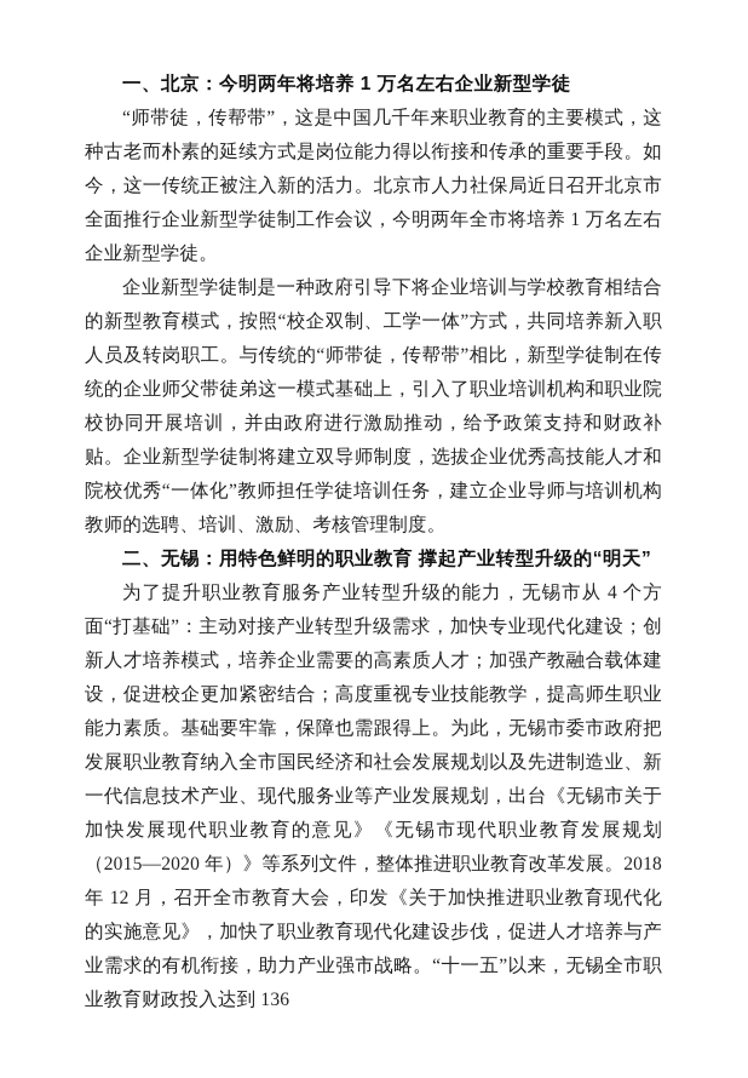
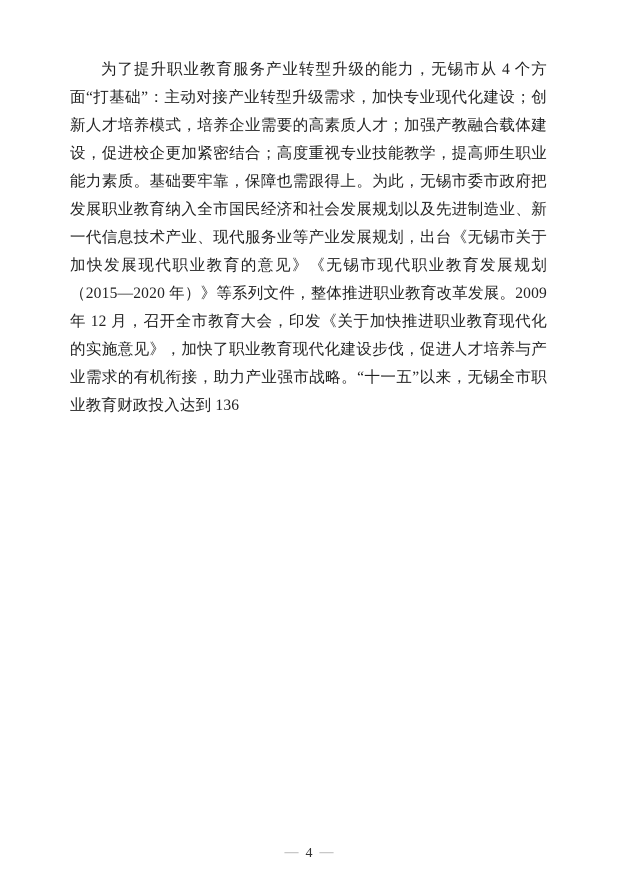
- 一、北京：今明两年将培养 1 万名左右企业新型学徒
- “师带徒，传帮带”，这是中国几千年来职业教育的主要模式，这种古老而朴素的延续方式是岗位能力得以衔接和传承的重要手段。如今，这一传统正被注入新的活力。北京市人力社保局近日召开北京市全面推行企业新型学徒制工作会议，今明两年全市将培养 1 万名左右企业新型学徒。
- 企业新型学徒制是一种政府引导下将企业培训与学校教育相结合的新型教育模式，按照“校企双制、工学一体”方式，共同培养新入职人员及转岗职工。与传统的“师带徒，传帮带”相比，新型学徒制在传统的企业师父带徒弟这一模式基础上，引入了职业培训机构和职业院校协同开展培训，并由政府进行激励推动，给予政策支持和财政补贴。企业新型学徒制将建立双导师制度，选拔企业优秀高技能人才和院校优秀“一体化”教师担任学徒培训任务，建立企业导师与培训机构教师的选聘、培训、激励、考核管理制度。
- 二、无锡：用特色鲜明的职业教育 撑起产业转型升级的“明天”
- 为了提升职业教育服务产业转型升级的能力，无锡市从 4 个方面“打基础”：主动对接产业转型升级需求，加快专业现代化建设；创新人才培养模式，培养企业需要的高素质人才；加强产教融合载体建设，促进校企更加紧密结合；高度重视专业技能教学，提高师生职业能力素质。基础要牢靠，保障也需跟得上。为此，无锡市委市政府把发展职业教育纳入全市国民经济和社会发展规划以及先进制造业、新一代信息技术产业、现代服务业等产业发展规划，出台《无锡市关于加快发展现代职业教育的意见》《无锡市现代职业教育发展规划（2015—2020 年）》等系列文件，整体推进职业教育改革发展。2018 年 12 月，召开全市教育大会，印发《关于加快推进职业教育现代化的实施意见》，加快了职业教育现代化建设步伐，促进人才培养与产业需求的有机衔接，助力产业强市战略。“十一五”以来，无锡全市职业教育财政投入达到 136
+ 为了提升职业教育服务产业转型升级的能力，无锡市从 4 个方面“打基础”：主动对接产业转型升级需求，加快专业现代化建设；创新人才培养模式，培养企业需要的高素质人才；加强产教融合载体建设，促进校企更加紧密结合；高度重视专业技能教学，提高师生职业能力素质。基础要牢靠，保障也需跟得上。为此，无锡市委市政府把发展职业教育纳入全市国民经济和社会发展规划以及先进制造业、新一代信息技术产业、现代服务业等产业发展规划，出台《无锡市关于加快发展现代职业教育的意见》《无锡市现代职业教育发展规划（2015—2020 年）》等系列文件，整体推进职业教育改革发展。2009 年 12 月，召开全市教育大会，印发《关于加快推进职业教育现代化的实施意见》，加快了职业教育现代化建设步伐，促进人才培养与产业需求的有机衔接，助力产业强市战略。“十一五”以来，无锡全市职业教育财政投入达到 136
+ — 4 —
